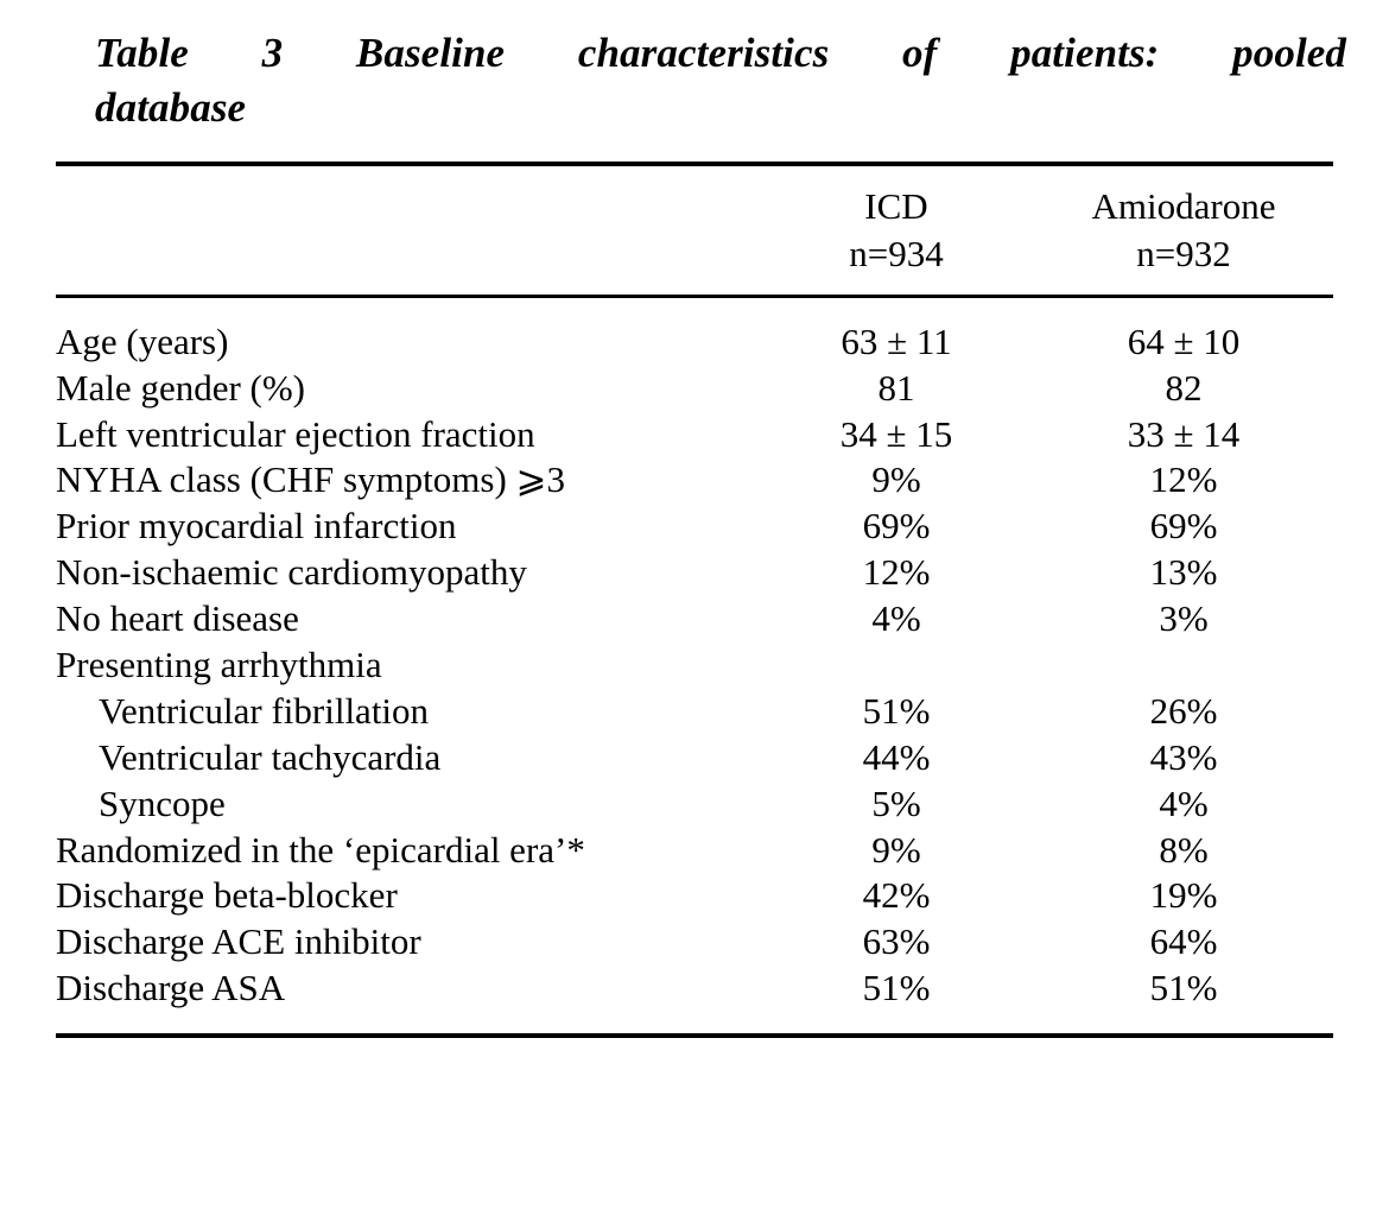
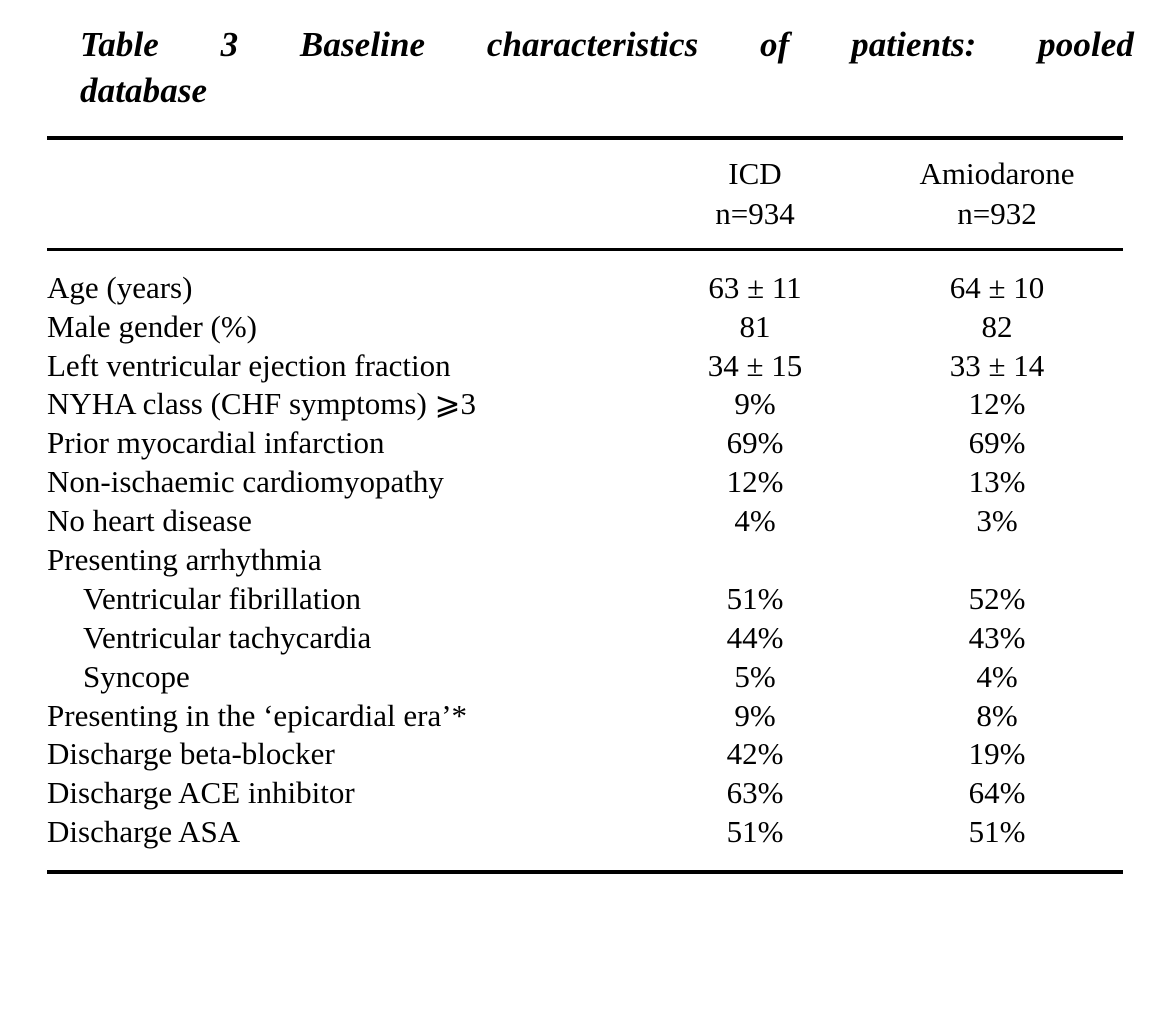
  Table 3 Baseline characteristics of patients: pooled
  database
  	ICD n=934	Amiodarone n=932
  Age (years)	63 ± 11	64 ± 10
  Male gender (%)	81	82
  Left ventricular ejection fraction	34 ± 15	33 ± 14
  NYHA class (CHF symptoms) ⩾3	9%	12%
  Prior myocardial infarction	69%	69%
  Non-ischaemic cardiomyopathy	12%	13%
  No heart disease	4%	3%
  Presenting arrhythmia
- Ventricular fibrillation	51%	26%
+ Ventricular fibrillation	51%	52%
  Ventricular tachycardia	44%	43%
  Syncope	5%	4%
- Randomized in the ‘epicardial era’*	9%	8%
+ Presenting in the ‘epicardial era’*	9%	8%
  Discharge beta-blocker	42%	19%
  Discharge ACE inhibitor	63%	64%
  Discharge ASA	51%	51%
